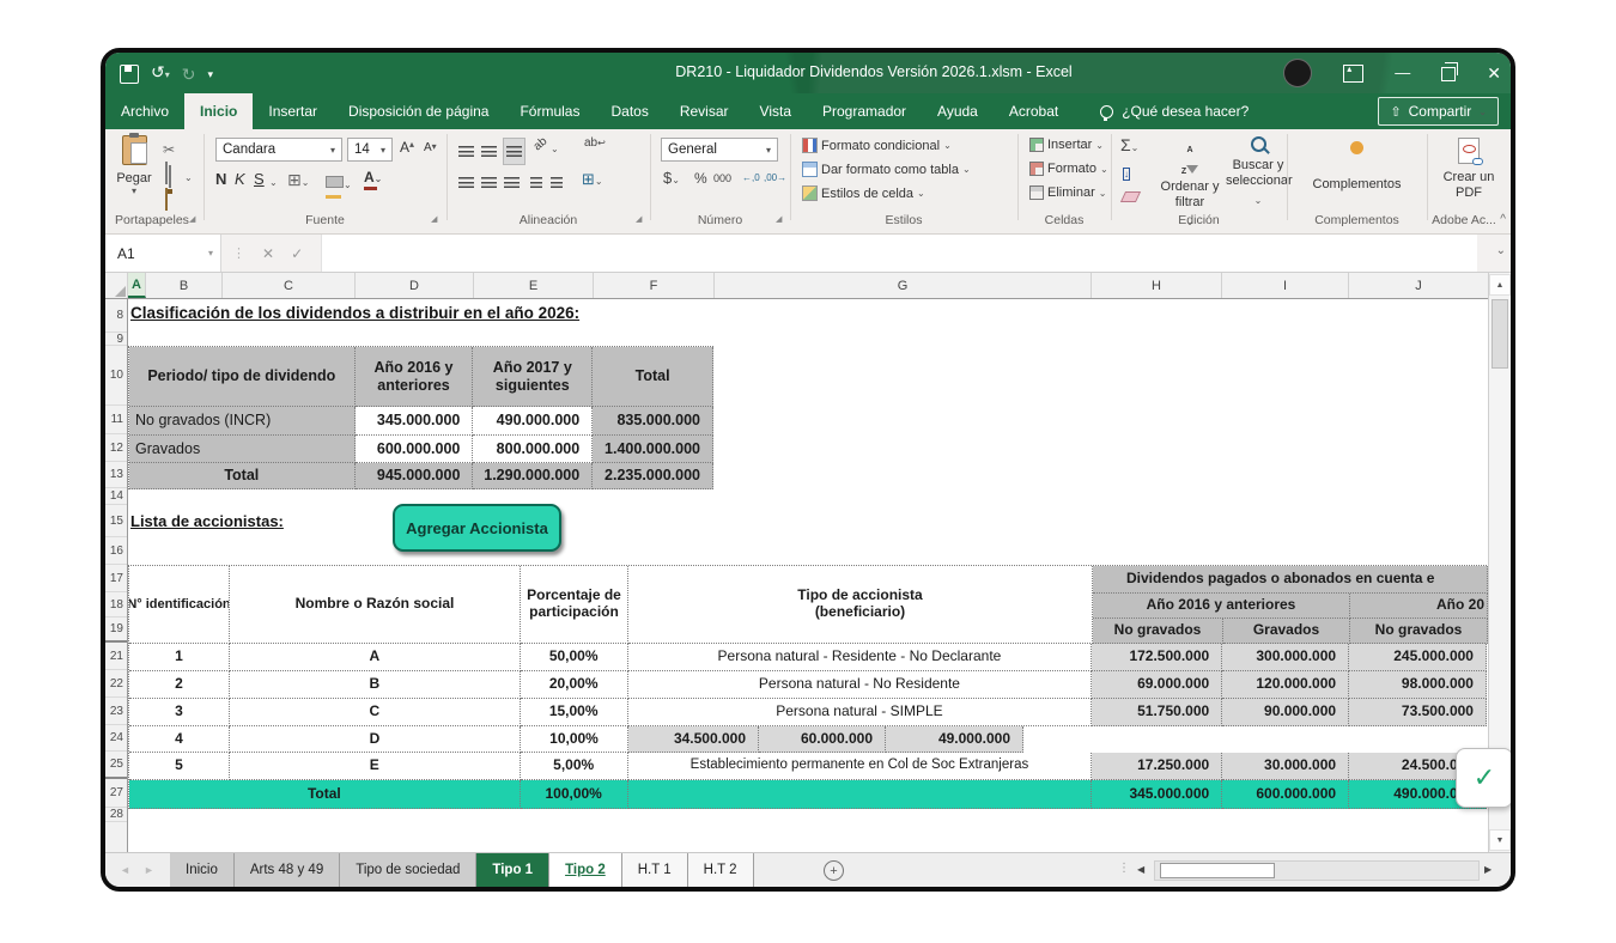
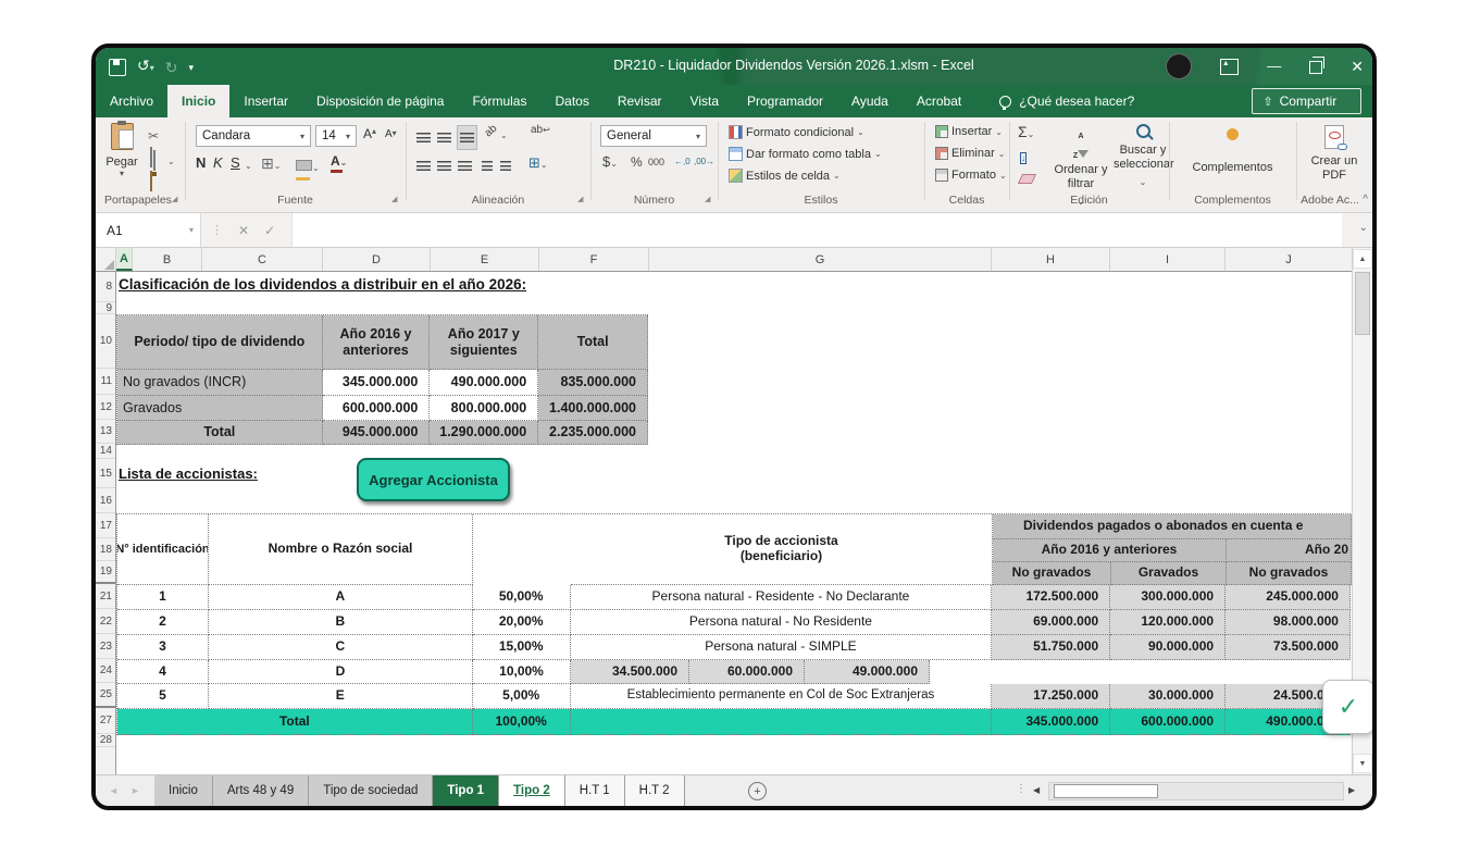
  ↺▾
  ↻
  ▾
  DR210 - Liquidador Dividendos Versión 2026.1.xlsm - Excel
  —
  ✕
  Archivo
  Inicio
  Insertar
  Disposición de página
  Fórmulas
  Datos
  Revisar
  Vista
  Programador
  Ayuda
  Acrobat
  ¿Qué desea hacer?
  ⇧
  Compartir
  ⌄
  Pegar
  ▾
  ✂
  ⌄
  Portapapeles
  Candara
  ▾
  14
  ▾
  A▴
  A▾
  N
  K
  S
  ⌄
  ⊞⌄
  ⌄
  A⌄
  Fuente
  ⌄
  ab↩
  ⊞⌄
  Alineación
  General
  ▾
  $⌄
  %
  000
  ←,0
  ,00→
  Número
  Formato condicional
  ⌄
  Dar formato como tabla
  ⌄
  Estilos de celda
  ⌄
  Estilos
  Insertar
  ⌄
- Formato
+ Eliminar
  ⌄
- Eliminar
+ Formato
  ⌄
  Celdas
  Σ⌄
  ↓
  Ordenar y filtrar
  ⌄
  Buscar y seleccionar
  ⌄
  Edición
  Complementos
  Complementos
  Crear un PDF
  Adobe Ac...
  ^
  A1
  ▾
  ⋮
  ✕
  ✓
  ⌄
  A
  B
  C
  D
  E
  F
  G
  H
  I
  J
  8
  9
  10
  11
  12
  13
  14
  15
  16
  17
  18
  19
  21
  22
  23
  24
  25
  27
  28
  Clasificación de los dividendos a distribuir en el año 2026:
  Periodo/ tipo de dividendo
  Año 2016 y anteriores
  Año 2017 y siguientes
  Total
  No gravados (INCR)
  345.000.000
  490.000.000
  835.000.000
  Gravados
  600.000.000
  800.000.000
  1.400.000.000
  Total
  945.000.000
  1.290.000.000
  2.235.000.000
  Lista de accionistas:
  Agregar Accionista
  N° identificación
  Nombre o Razón social
- Porcentaje de participación
  Tipo de accionista
  (beneficiario)
  Dividendos pagados o abonados en cuenta e
  Año 2016 y anteriores
  Año 20
  No gravados
  Gravados
  No gravados
  1
  A
  50,00%
  Persona natural - Residente - No Declarante
  172.500.000
  300.000.000
  245.000.000
  2
  B
  20,00%
  Persona natural - No Residente
  69.000.000
  120.000.000
  98.000.000
  3
  C
  15,00%
  Persona natural - SIMPLE
  51.750.000
  90.000.000
  73.500.000
  4
  D
  10,00%
  34.500.000
  60.000.000
  49.000.000
  5
  E
  5,00%
  Establecimiento permanente en Col de Soc Extranjeras
  17.250.000
  30.000.000
  24.500.0
  Total
  100,00%
  345.000.000
  600.000.000
  490.000.0
  ✓
  ◄
  ►
  Inicio
  Arts 48 y 49
  Tipo de sociedad
  Tipo 1
  Tipo 2
  H.T 1
  H.T 2
  +
  ⋮
  ◀
  ▶
